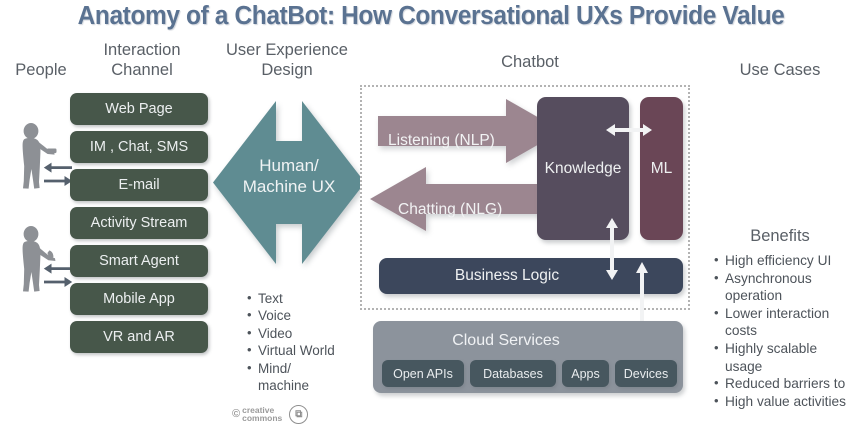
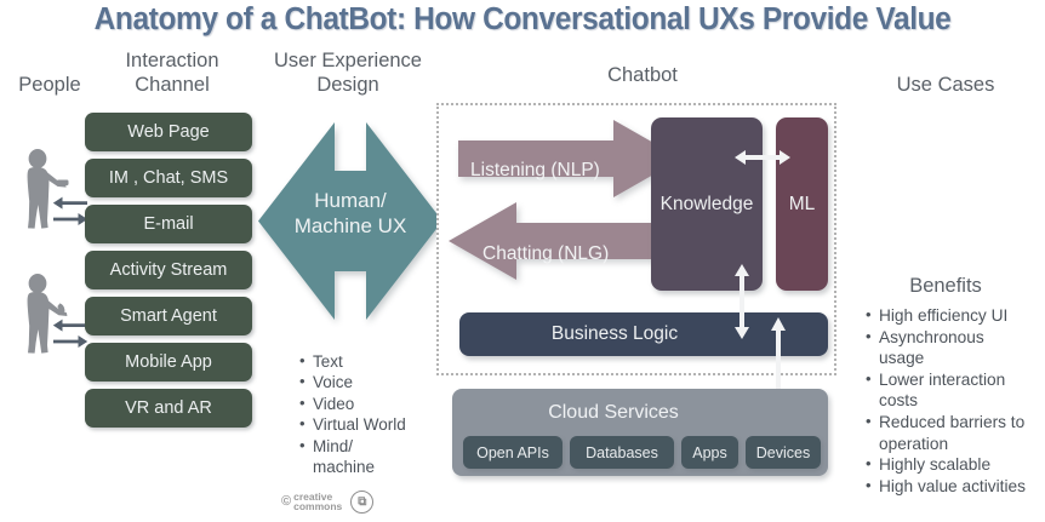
  Anatomy of a ChatBot: How Conversational UXs Provide Value
  People
  Interaction
  Channel
  User Experience
  Design
  Chatbot
  Use Cases
  Benefits
  Web Page
  IM , Chat, SMS
  E-mail
  Activity Stream
  Smart Agent
  Mobile App
  VR and AR
  Human/
  Machine UX
  Text
  Voice
  Video
  Virtual World
  Mind/
  machine
  Listening (NLP)
  Chatting (NLG)
  Knowledge
  ML
  Business Logic
  Cloud Services
  Open APIs
  Databases
  Apps
  Devices
  High efficiency UI
  Asynchronous
- operation
+ usage
  Lower interaction
  costs
- Highly scalable
+ Reduced barriers to
- usage
+ operation
- Reduced barriers to
+ Highly scalable
  High value activities
  ©
  creative
  commons
  ⧉
